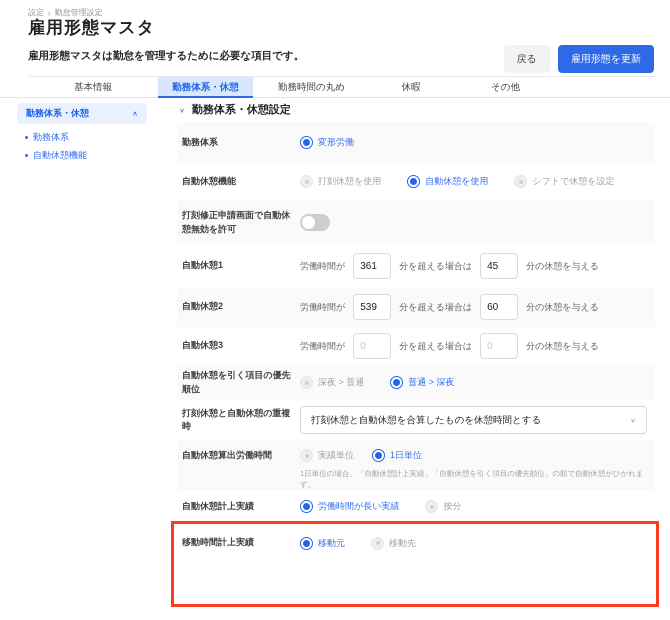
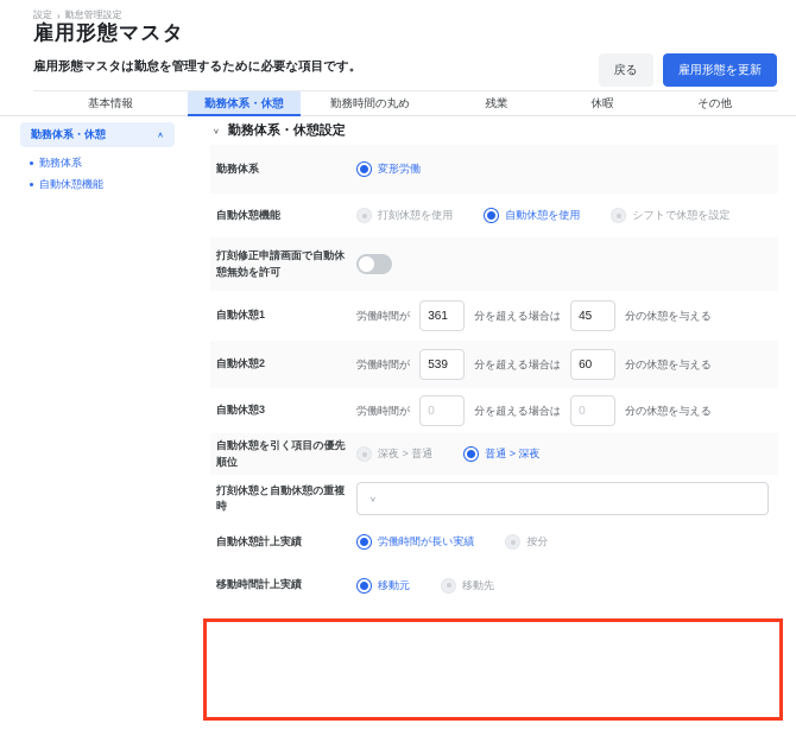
  設定
  ›
  勤怠管理設定
  雇用形態マスタ
  雇用形態マスタは勤怠を管理するために必要な項目です。
  戻る
  雇用形態を更新
  基本情報
  勤務体系・休憩
  勤務時間の丸め
+ 残業
  休暇
  その他
  勤務体系・休憩
  勤務体系
  自動休憩機能
  勤務体系・休憩設定
  勤務体系
  変形労働
  自動休憩機能
  打刻休憩を使用
  自動休憩を使用
  シフトで休憩を設定
  打刻修正申請画面で自動休憩無効を許可
  自動休憩1
  労働時間が
  361
  分を超える場合は
  45
  分の休憩を与える
  自動休憩2
  労働時間が
  539
  分を超える場合は
  60
  分の休憩を与える
  自動休憩3
  労働時間が
  0
  分を超える場合は
  0
  分の休憩を与える
  自動休憩を引く項目の優先順位
  深夜 > 普通
  普通 > 深夜
  打刻休憩と自動休憩の重複時
- 打刻休憩と自動休憩を合算したものを休憩時間とする
- 自動休憩算出労働時間
- 実績単位
- 1日単位
- 1日単位の場合、「自動休憩計上実績」「自動休憩を引く項目の優先順位」の順で自動休憩がひかれます。
  自動休憩計上実績
  労働時間が長い実績
  按分
  移動時間計上実績
  移動元
  移動先
